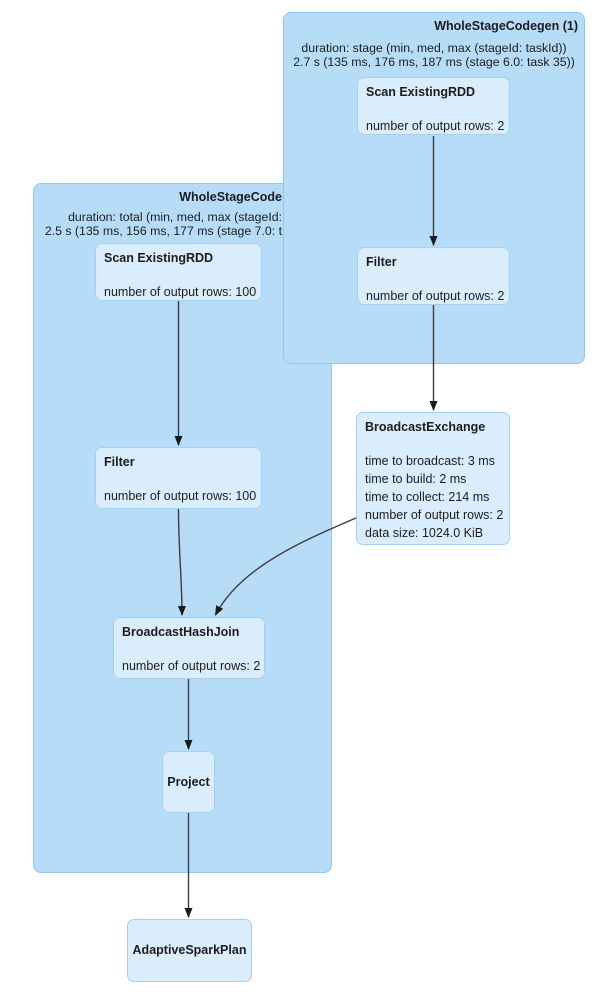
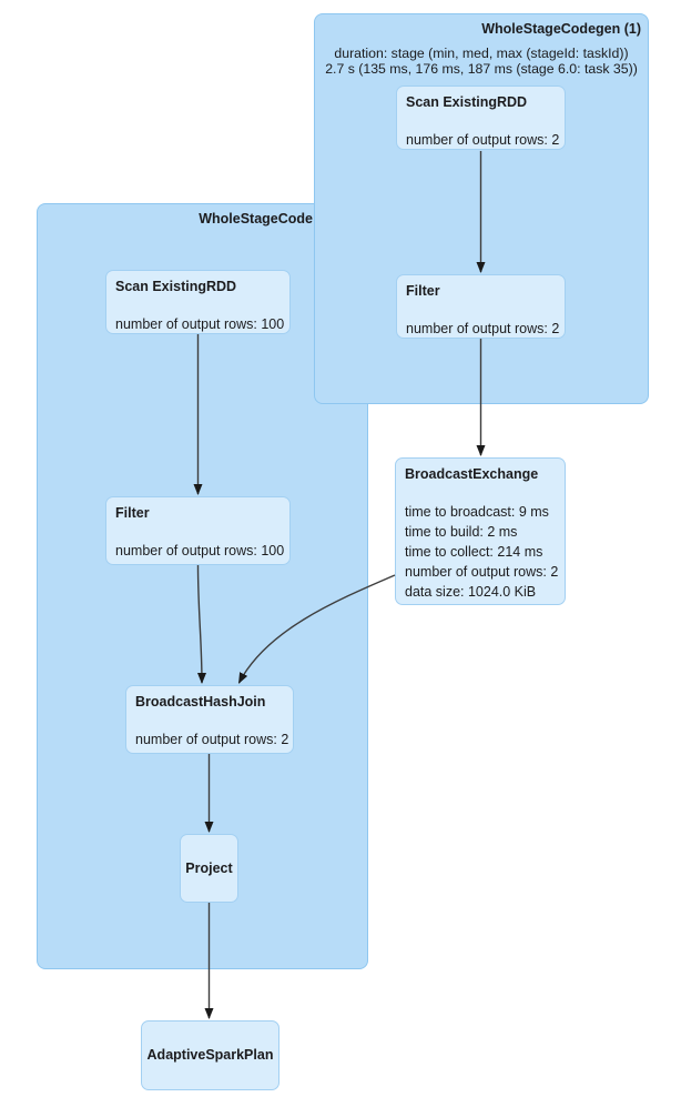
  WholeStageCode
- duration: total (min, med, max (stageId:
- 2.5 s (135 ms, 156 ms, 177 ms (stage 7.0: t
  WholeStageCodegen (1)
  duration: stage (min, med, max (stageId: taskId))
  2.7 s (135 ms, 176 ms, 187 ms (stage 6.0: task 35))
  Scan ExistingRDD
  number of output rows: 2
  Filter
  number of output rows: 2
  Scan ExistingRDD
  number of output rows: 100
  Filter
  number of output rows: 100
  BroadcastExchange
- time to broadcast: 3 ms
+ time to broadcast: 9 ms
  time to build: 2 ms
  time to collect: 214 ms
  number of output rows: 2
  data size: 1024.0 KiB
  BroadcastHashJoin
  number of output rows:
  Project
  AdaptiveSparkPlan
